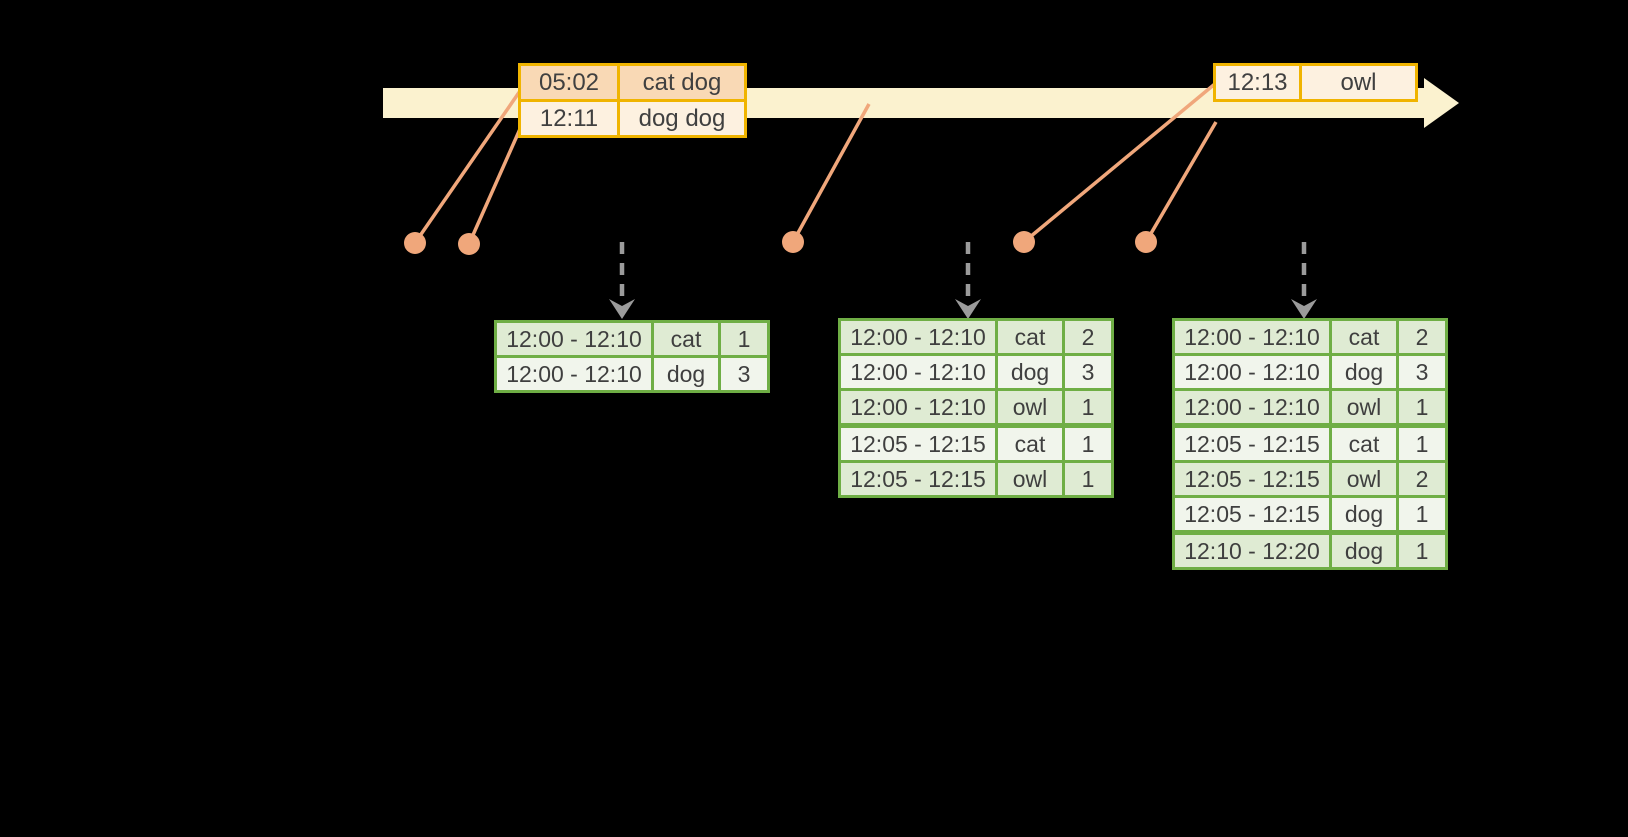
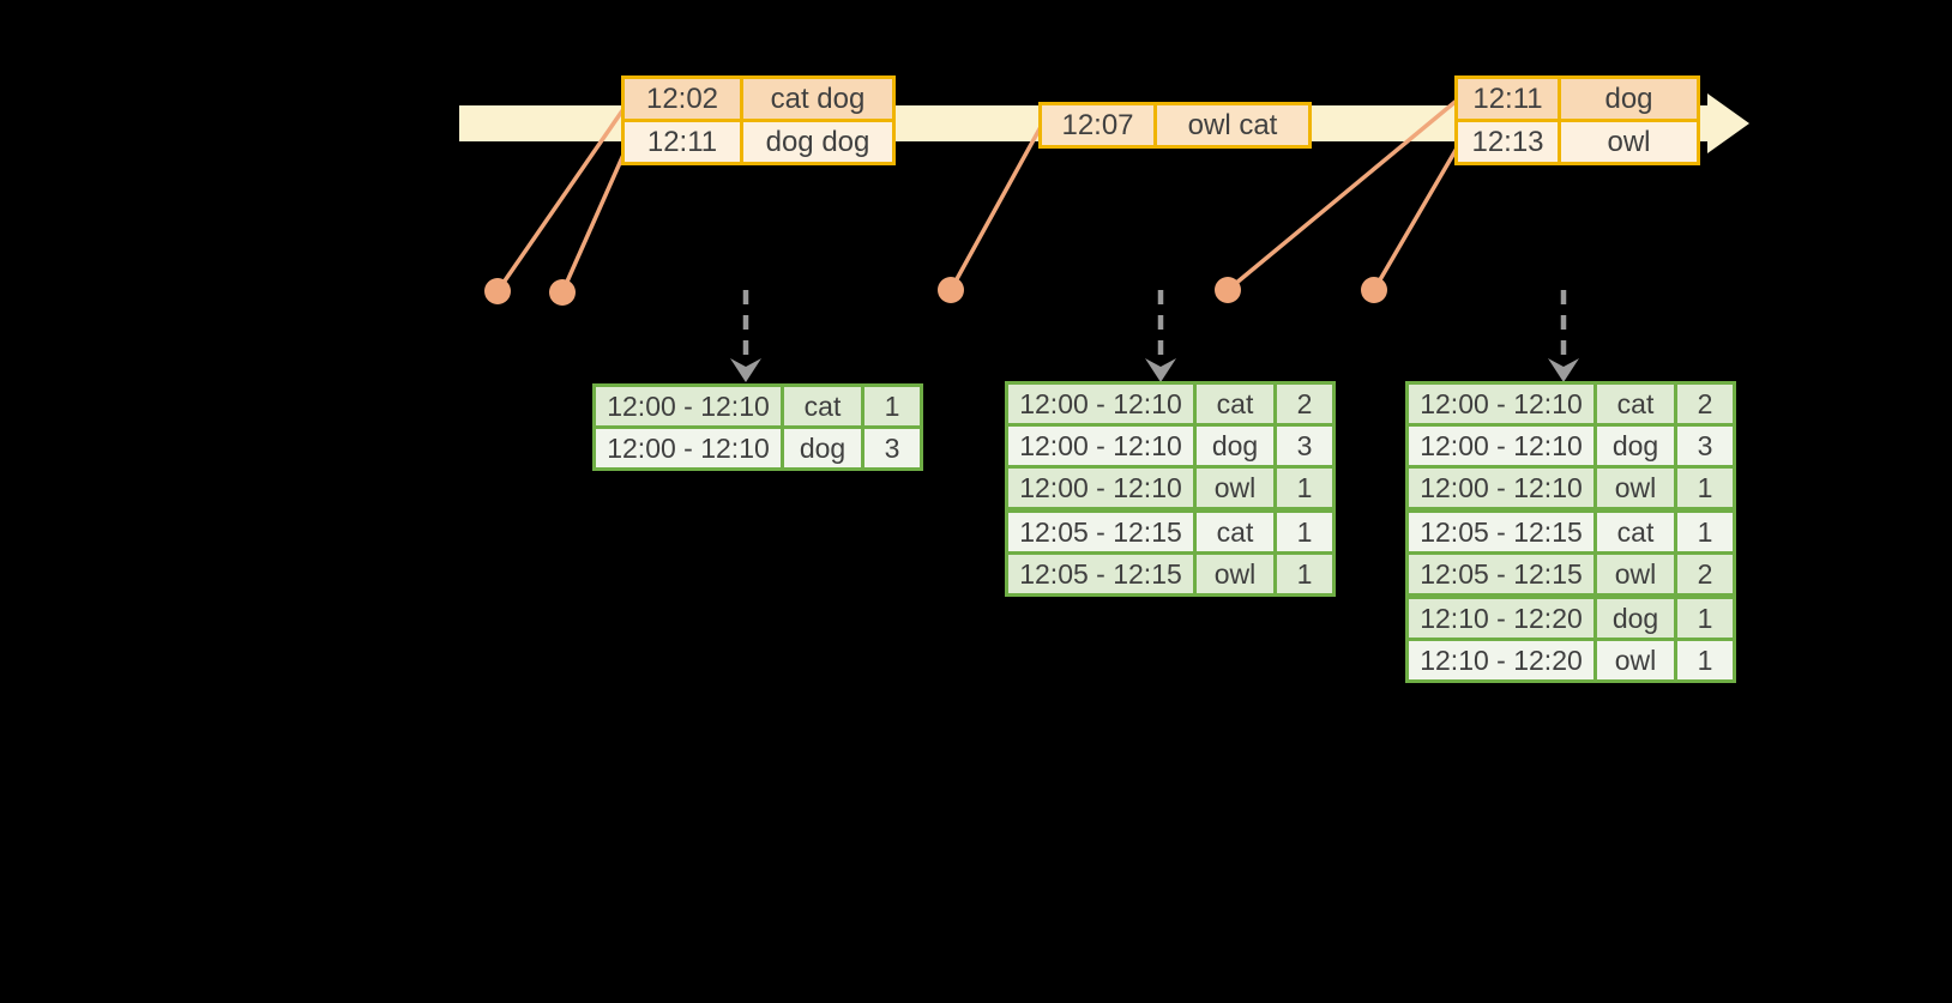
- 05:02	cat dog
+ 12:02	cat dog
  12:11	dog dog
+ 12:07	owl cat
+ 12:11	dog
  12:13	owl
  12:00 - 12:10	cat	1
  12:00 - 12:10	dog	3
  12:00 - 12:10	cat	2
  12:00 - 12:10	dog	3
  12:00 - 12:10	owl	1
  12:05 - 12:15	cat	1
  12:05 - 12:15	owl	1
  12:00 - 12:10	cat	2
  12:00 - 12:10	dog	3
  12:00 - 12:10	owl	1
  12:05 - 12:15	cat	1
  12:05 - 12:15	owl	2
- 12:05 - 12:15	dog	1
  12:10 - 12:20	dog	1
+ 12:10 - 12:20	owl	1
